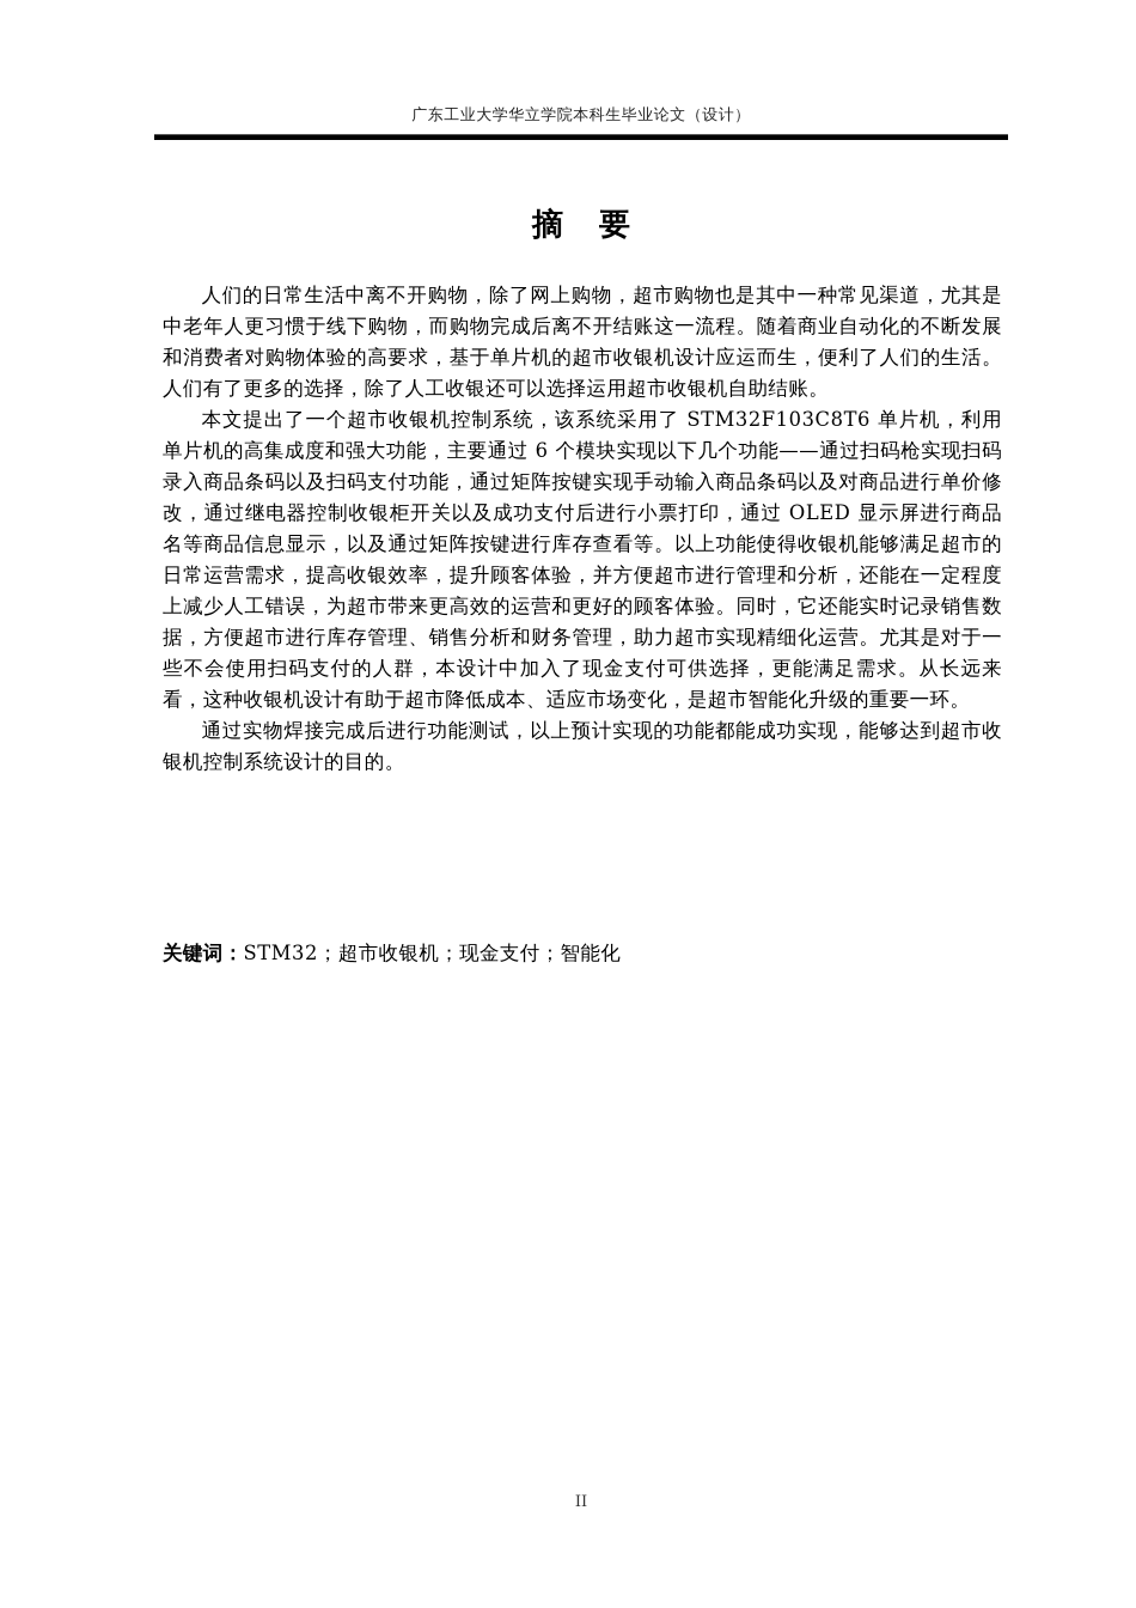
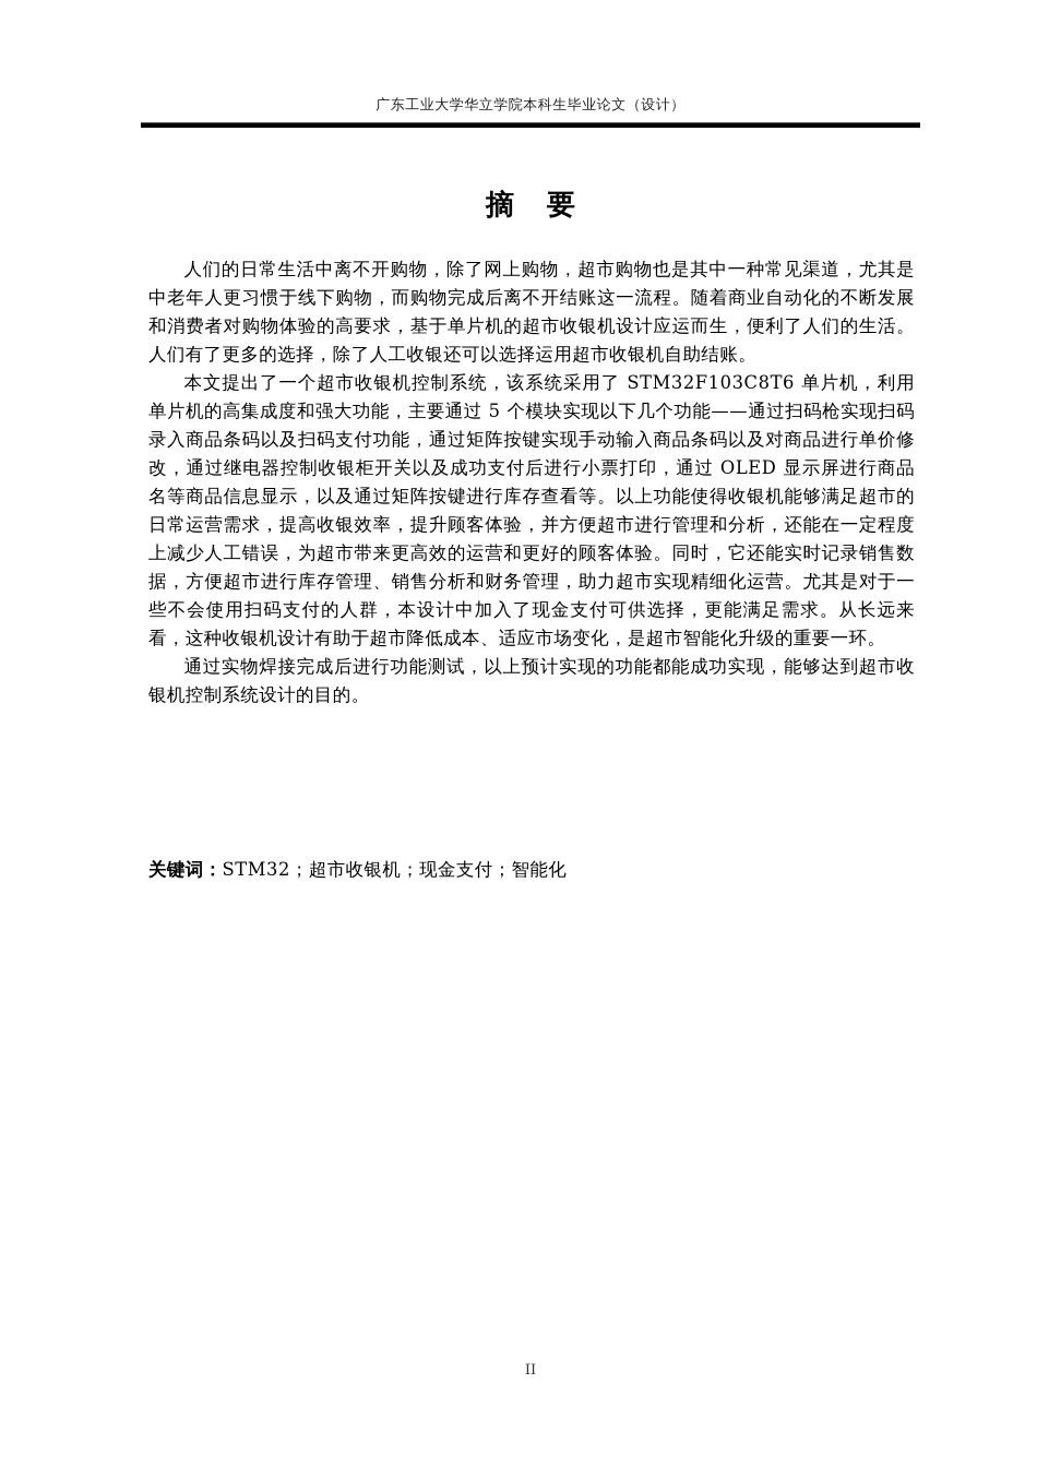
  广东工业大学华立学院本科生毕业论文（设计）
  摘要
  人们的日常生活中离不开购物，除了网上购物，超市购物也是其中一种常见渠道，尤其是中老年人更习惯于线下购物，而购物完成后离不开结账这一流程。随着商业自动化的不断发展和消费者对购物体验的高要求，基于单片机的超市收银机设计应运而生，便利了人们的生活。人们有了更多的选择，除了人工收银还可以选择运用超市收银机自助结账。
- 本文提出了一个超市收银机控制系统，该系统采用了 STM32F103C8T6 单片机，利用单片机的高集成度和强大功能，主要通过 6 个模块实现以下几个功能——通过扫码枪实现扫码录入商品条码以及扫码支付功能，通过矩阵按键实现手动输入商品条码以及对商品进行单价修改，通过继电器控制收银柜开关以及成功支付后进行小票打印，通过 OLED 显示屏进行商品名等商品信息显示，以及通过矩阵按键进行库存查看等。以上功能使得收银机能够满足超市的日常运营需求，提高收银效率，提升顾客体验，并方便超市进行管理和分析，还能在一定程度上减少人工错误，为超市带来更高效的运营和更好的顾客体验。同时，它还能实时记录销售数据，方便超市进行库存管理、销售分析和财务管理，助力超市实现精细化运营。尤其是对于一些不会使用扫码支付的人群，本设计中加入了现金支付可供选择，更能满足需求。从长远来看，这种收银机设计有助于超市降低成本、适应市场变化，是超市智能化升级的重要一环。
+ 本文提出了一个超市收银机控制系统，该系统采用了 STM32F103C8T6 单片机，利用单片机的高集成度和强大功能，主要通过 5 个模块实现以下几个功能——通过扫码枪实现扫码录入商品条码以及扫码支付功能，通过矩阵按键实现手动输入商品条码以及对商品进行单价修改，通过继电器控制收银柜开关以及成功支付后进行小票打印，通过 OLED 显示屏进行商品名等商品信息显示，以及通过矩阵按键进行库存查看等。以上功能使得收银机能够满足超市的日常运营需求，提高收银效率，提升顾客体验，并方便超市进行管理和分析，还能在一定程度上减少人工错误，为超市带来更高效的运营和更好的顾客体验。同时，它还能实时记录销售数据，方便超市进行库存管理、销售分析和财务管理，助力超市实现精细化运营。尤其是对于一些不会使用扫码支付的人群，本设计中加入了现金支付可供选择，更能满足需求。从长远来看，这种收银机设计有助于超市降低成本、适应市场变化，是超市智能化升级的重要一环。
  通过实物焊接完成后进行功能测试，以上预计实现的功能都能成功实现，能够达到超市收银机控制系统设计的目的。
  关键词：STM32；超市收银机；现金支付；智能化
  II
